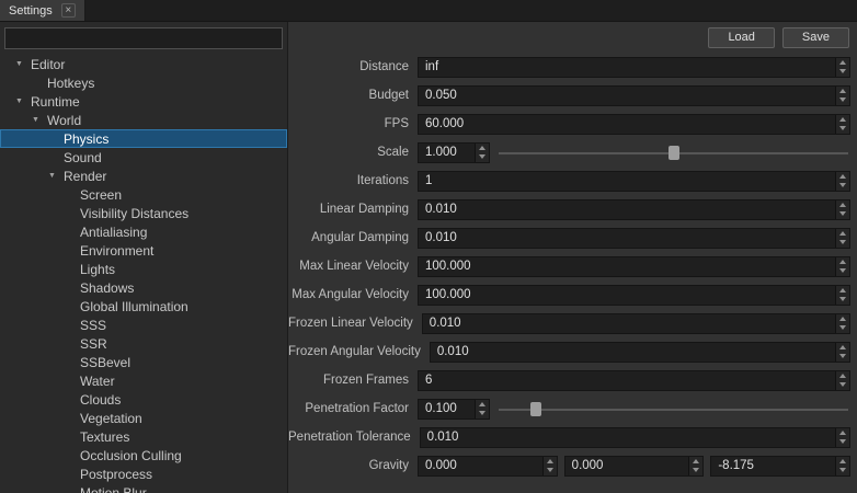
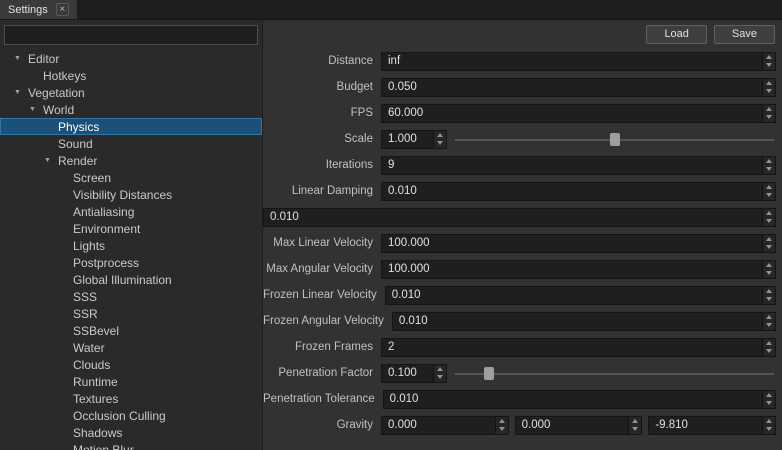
  Settings
  ×
  Editor
  Hotkeys
- Runtime
+ Vegetation
  World
  Physics
  Sound
  Render
  Screen
  Visibility Distances
  Antialiasing
  Environment
  Lights
- Shadows
+ Postprocess
  Global Illumination
  SSS
  SSR
  SSBevel
  Water
  Clouds
- Vegetation
+ Runtime
  Textures
  Occlusion Culling
- Postprocess
+ Shadows
  Load
  Save
  Distance
  inf
  Budget
  0.050
  FPS
  60.000
  Scale
  1.000
  Iterations
- 1
+ 9
  Linear Damping
  0.010
- Angular Damping
  0.010
  Max Linear Velocity
  100.000
  Max Angular Velocity
  100.000
  Frozen Linear Velocity
  0.010
  Frozen Angular Velocity
  0.010
  Frozen Frames
- 6
+ 2
  Penetration Factor
  0.100
  Penetration Tolerance
  0.010
  Gravity
  0.000
  0.000
- -8.175
+ -9.810
